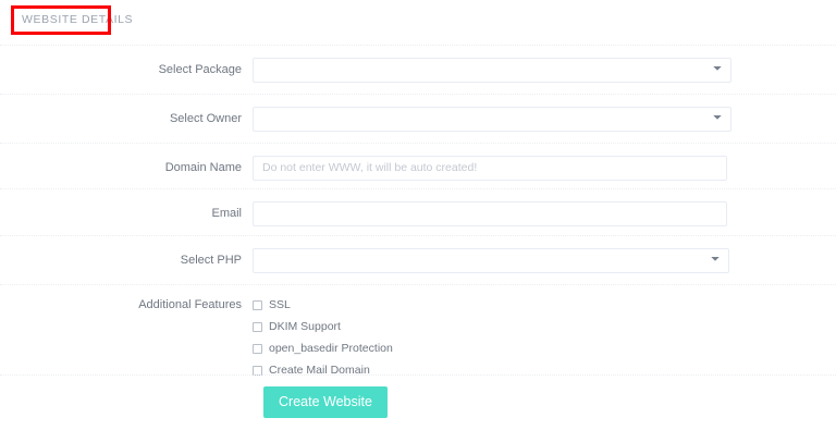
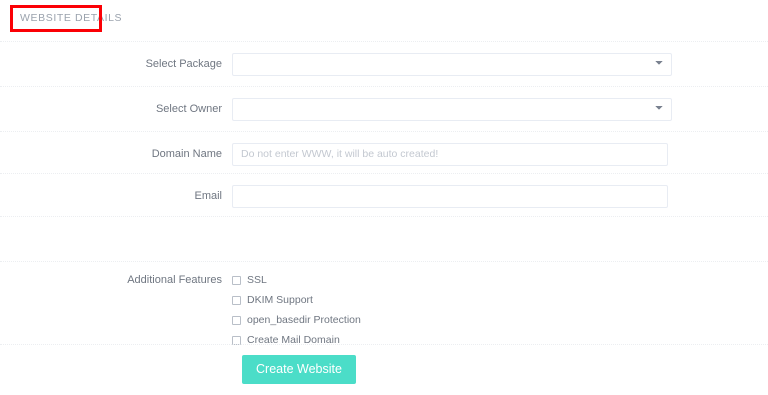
  WEBSITE DETAILS
  Select Package
  Select Owner
  Domain Name
  Do not enter WWW, it will be auto created!
  Email
- Select PHP
  Additional Features
  SSL
  DKIM Support
  open_basedir Protection
  Create Mail Domain
  Create Website
